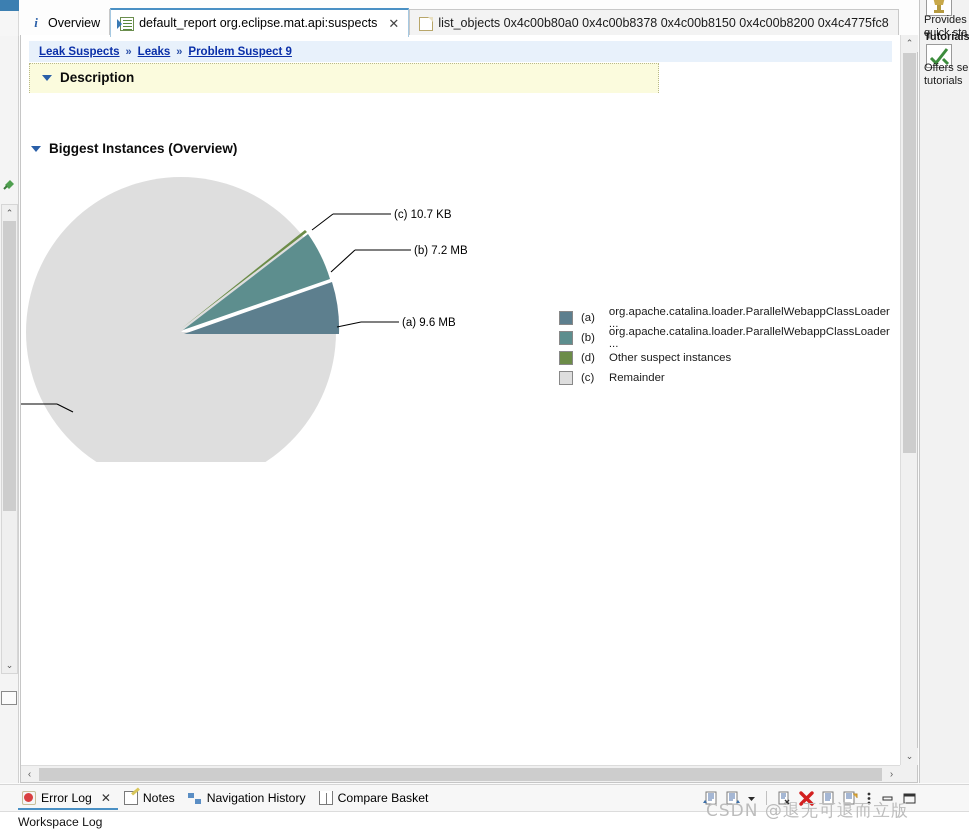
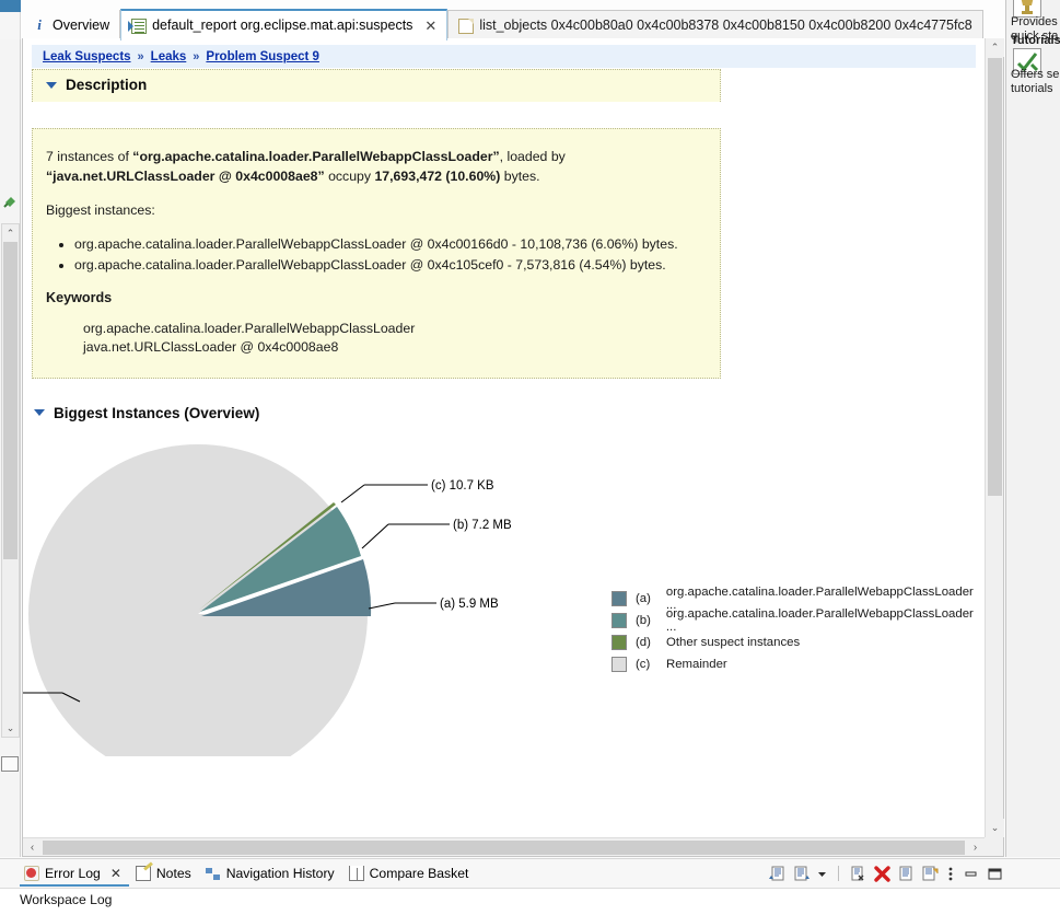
  i
  Overview
  default_report org.eclipse.mat.api:suspects
  ✕
  list_objects 0x4c00b80a0 0x4c00b8378 0x4c00b8150 0x4c00b8200 0x4c4775fc8
  ⌃
  ⌄
  Leak Suspects
  »
  Leaks
  »
  Problem Suspect 9
  Description
+ 7 instances of “org.apache.catalina.loader.ParallelWebappClassLoader”, loaded by “java.net.URLClassLoader @ 0x4c0008ae8” occupy 17,693,472 (10.60%) bytes.
+ Biggest instances:
+ org.apache.catalina.loader.ParallelWebappClassLoader @ 0x4c00166d0 - 10,108,736 (6.06%) bytes.
+ org.apache.catalina.loader.ParallelWebappClassLoader @ 0x4c105cef0 - 7,573,816 (4.54%) bytes.
+ Keywords
+ org.apache.catalina.loader.ParallelWebappClassLoader
+ java.net.URLClassLoader @ 0x4c0008ae8
  Biggest Instances (Overview)
  (c) 10.7 KB
  (b) 7.2 MB
- (a) 9.6 MB
+ (a) 5.9 MB
  (a)
  org.apache.catalina.loader.ParallelWebappClassLoader ...
  (b)
  org.apache.catalina.loader.ParallelWebappClassLoader ...
  (d)
  Other suspect instances
  (c)
  Remainder
  ⌃
  ⌄
  ‹
  ›
  Provides
  quick sta
  Tutorials
  Offers se
  tutorials
  Error Log
  ✕
  Notes
  Navigation History
  Compare Basket
  Workspace Log
- CSDN @退无可退而立版
